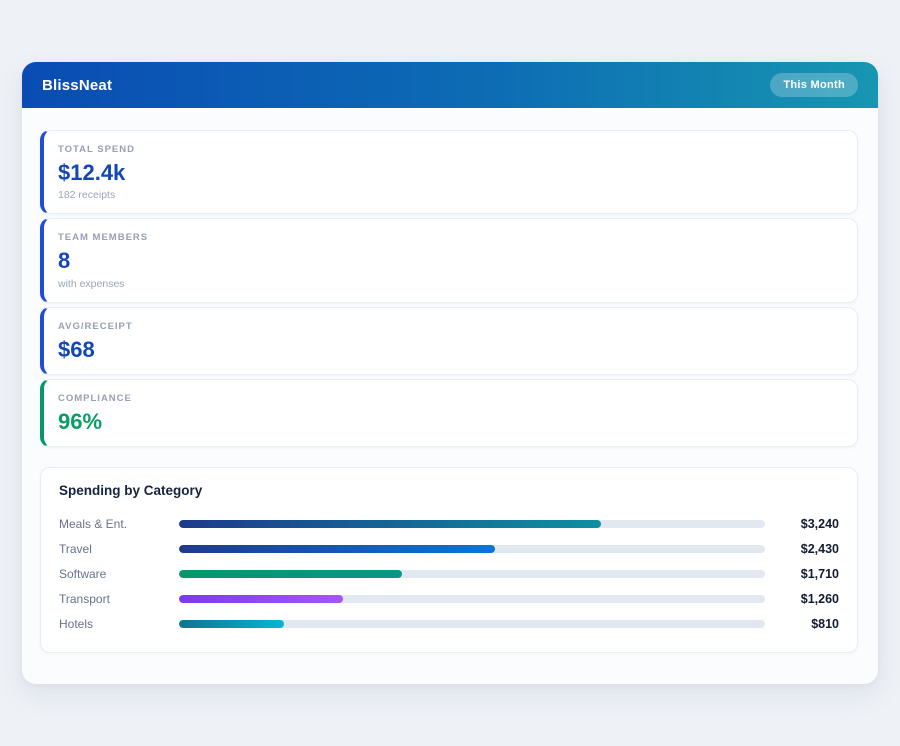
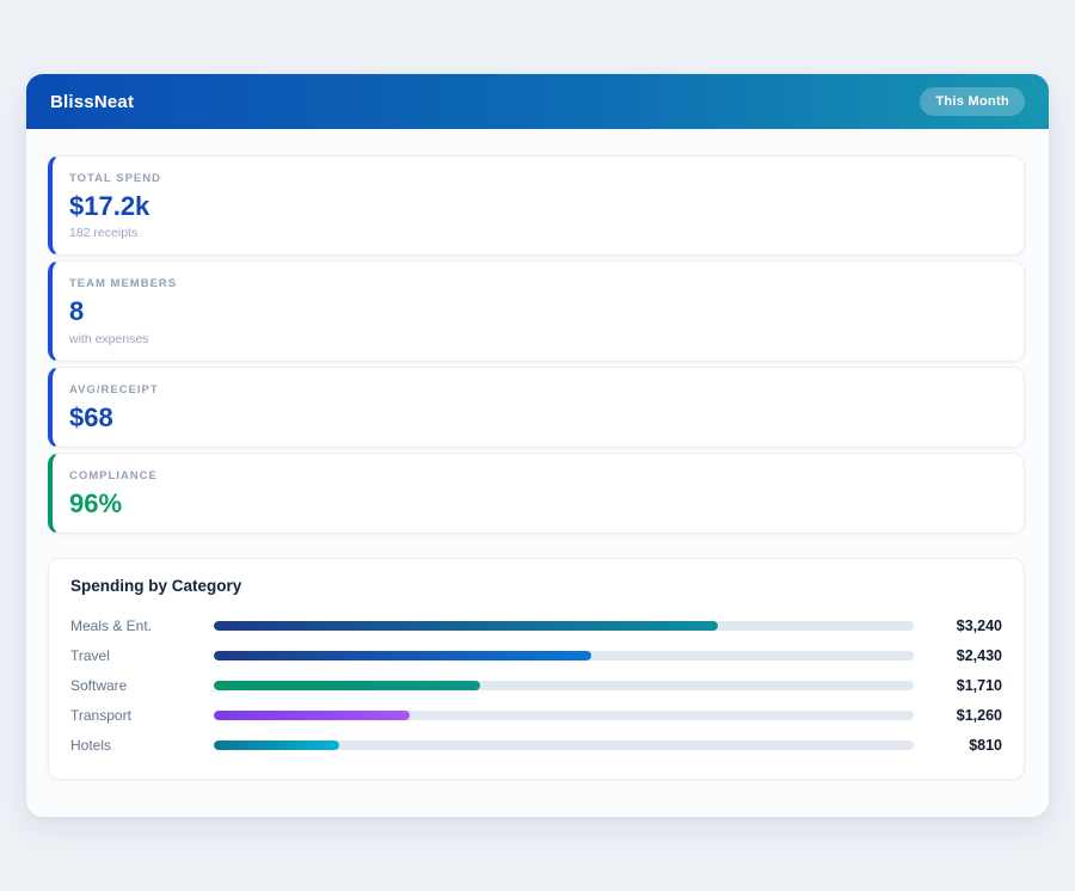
  BlissNeat
  This Month
  TOTAL SPEND
- $12.4k
+ $17.2k
  182 receipts
  TEAM MEMBERS
  8
  with expenses
  AVG/RECEIPT
  $68
  COMPLIANCE
  96%
  Spending by Category
  Meals & Ent.
  $3,240
  Travel
  $2,430
  Software
  $1,710
  Transport
  $1,260
  Hotels
  $810
